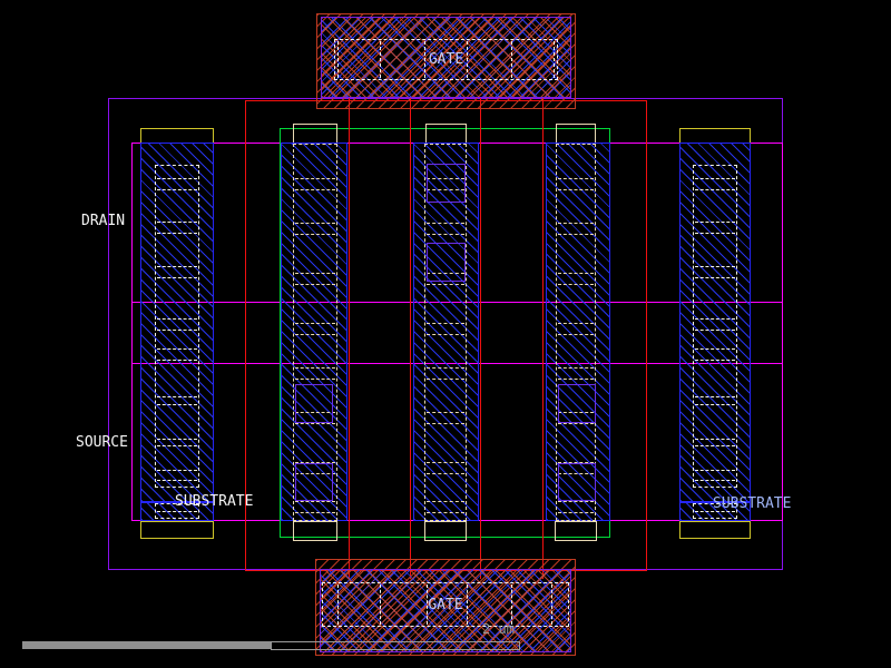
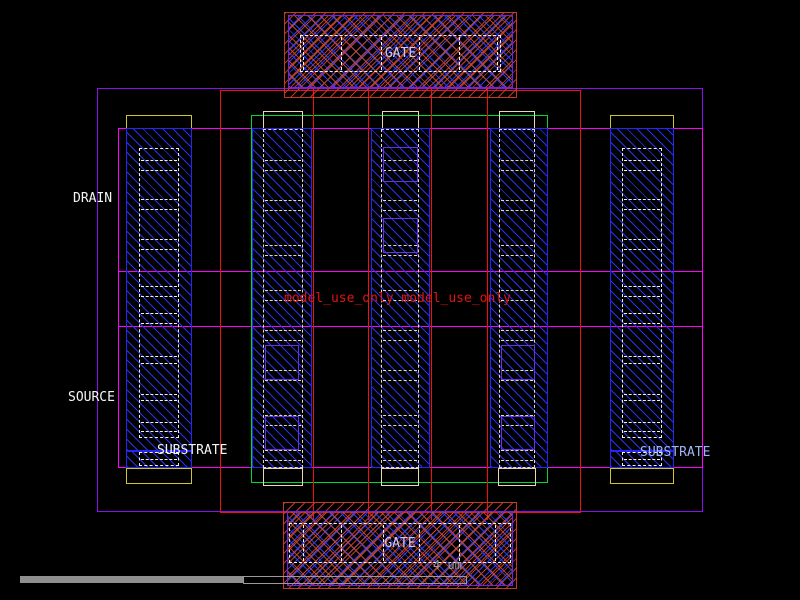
  GATE
  GATE
  DRAIN
  SOURCE
  SUBSTRATE
  SUBSTRATE
+ model_use_only model_use_only
- 2 um
+ 4 um
